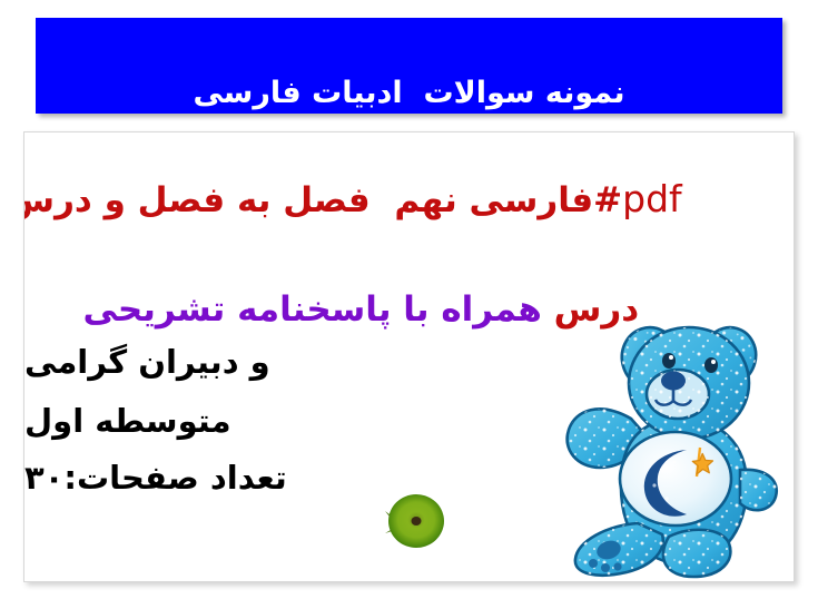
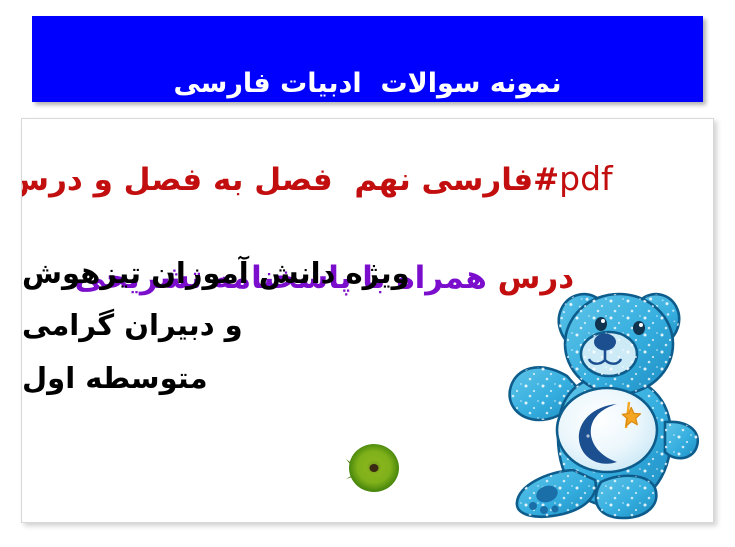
  نمونه سوالات ادبیات فارسی
  pdf#فارسی نهم فصل به فصل و درس
  درس همراه با پاسخنامه تشریحی
+ ویژه دانش آموزان تیزهوش
  و دبیران گرامی
  متوسطه اول
- تعداد صفحات:۳۰
